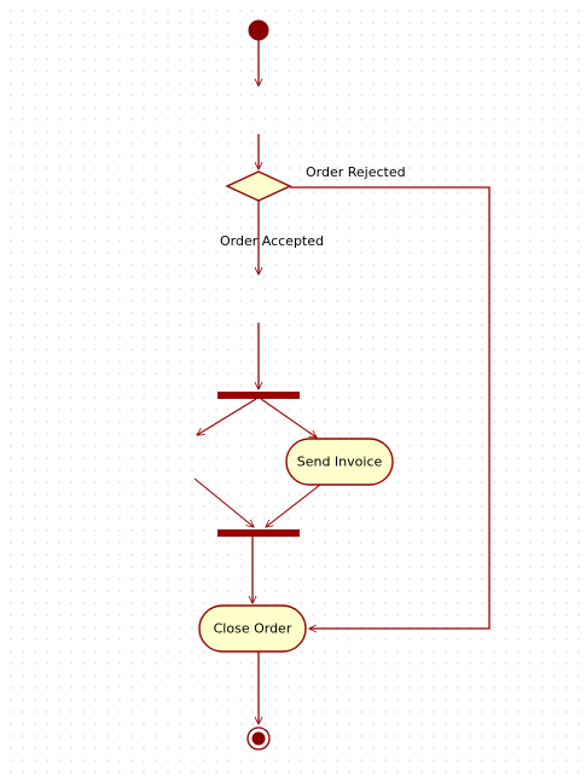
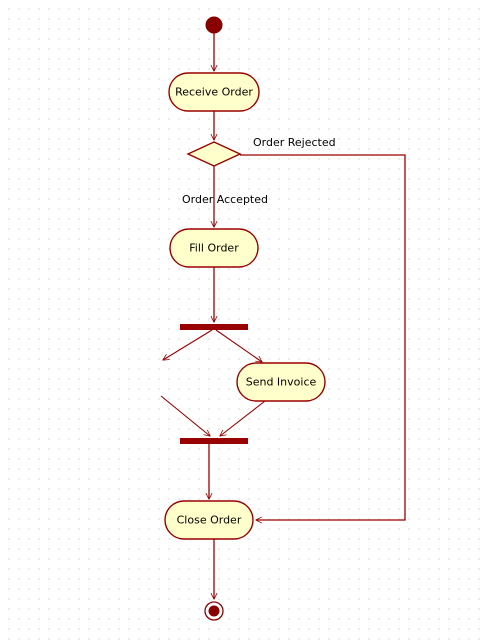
+ Receive Order
+ Fill Order
  Send Invoice
  Close Order
  Order Rejected
  Order Accepted
